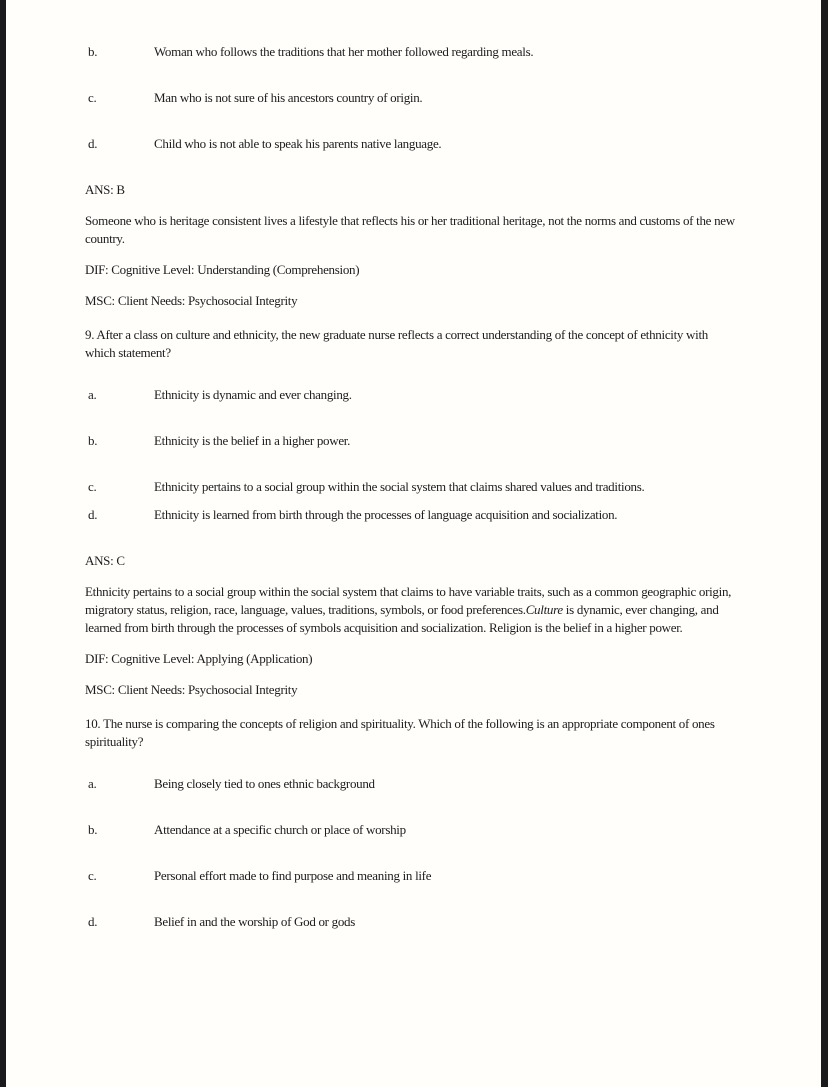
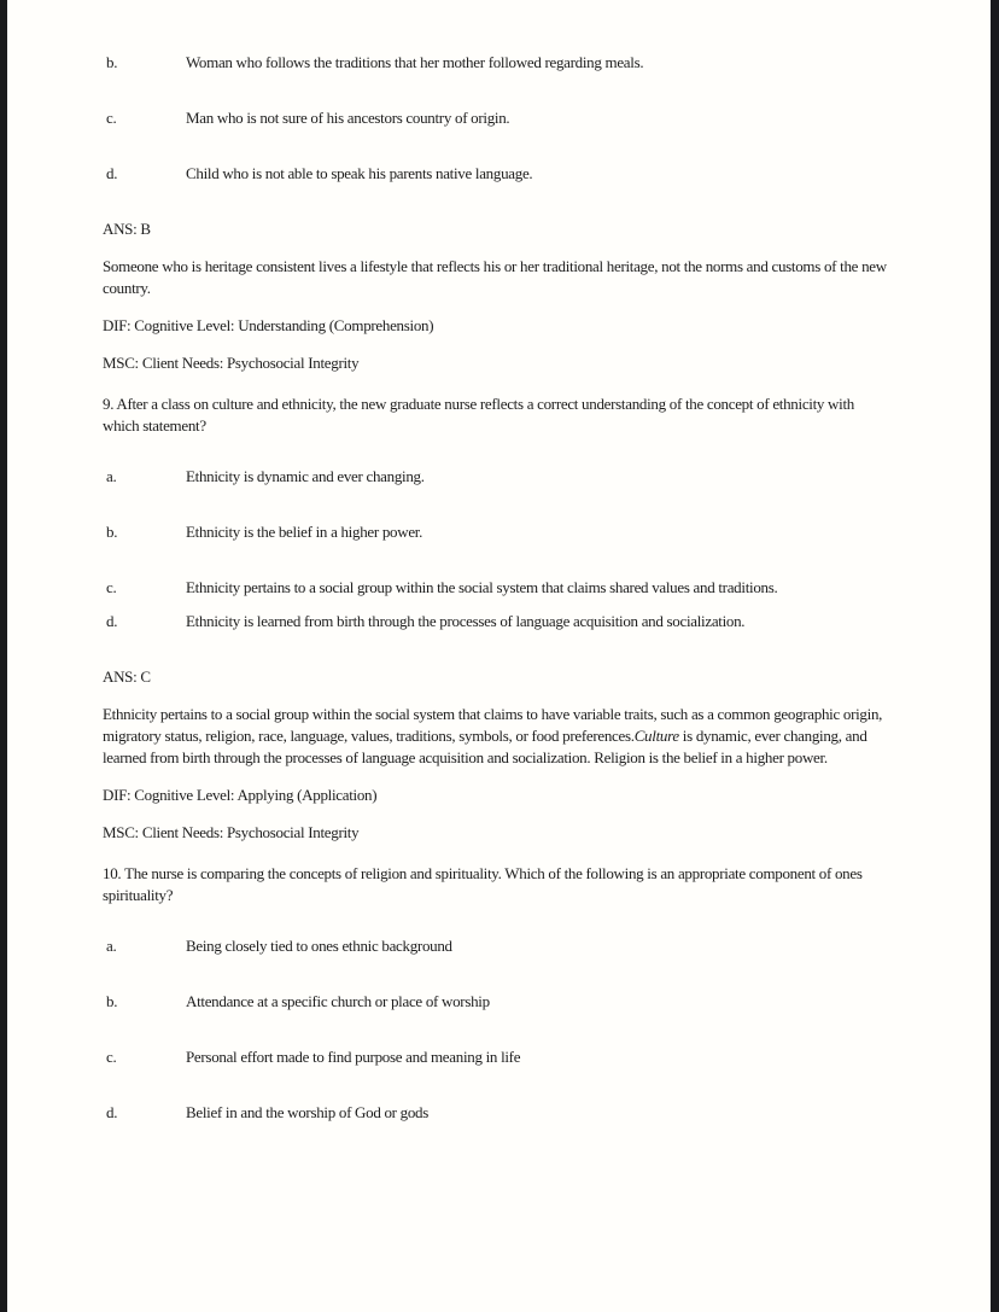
  b.
  Woman who follows the traditions that her mother followed regarding meals.
  c.
  Man who is not sure of his ancestors country of origin.
  d.
  Child who is not able to speak his parents native language.
  ANS: B
  Someone who is heritage consistent lives a lifestyle that reflects his or her traditional heritage, not the norms and customs of the new country.
  DIF: Cognitive Level: Understanding (Comprehension)
  MSC: Client Needs: Psychosocial Integrity
  9. After a class on culture and ethnicity, the new graduate nurse reflects a correct understanding of the concept of ethnicity with which statement?
  a.
  Ethnicity is dynamic and ever changing.
  b.
  Ethnicity is the belief in a higher power.
  c.
  Ethnicity pertains to a social group within the social system that claims shared values and traditions.
  d.
  Ethnicity is learned from birth through the processes of language acquisition and socialization.
  ANS: C
- Ethnicity pertains to a social group within the social system that claims to have variable traits, such as a common geographic origin, migratory status, religion, race, language, values, traditions, symbols, or food preferences.Culture is dynamic, ever changing, and learned from birth through the processes of symbols acquisition and socialization. Religion is the belief in a higher power.
+ Ethnicity pertains to a social group within the social system that claims to have variable traits, such as a common geographic origin, migratory status, religion, race, language, values, traditions, symbols, or food preferences.Culture is dynamic, ever changing, and learned from birth through the processes of language acquisition and socialization. Religion is the belief in a higher power.
  DIF: Cognitive Level: Applying (Application)
  MSC: Client Needs: Psychosocial Integrity
  10. The nurse is comparing the concepts of religion and spirituality. Which of the following is an appropriate component of ones spirituality?
  a.
  Being closely tied to ones ethnic background
  b.
  Attendance at a specific church or place of worship
  c.
  Personal effort made to find purpose and meaning in life
  d.
  Belief in and the worship of God or gods
